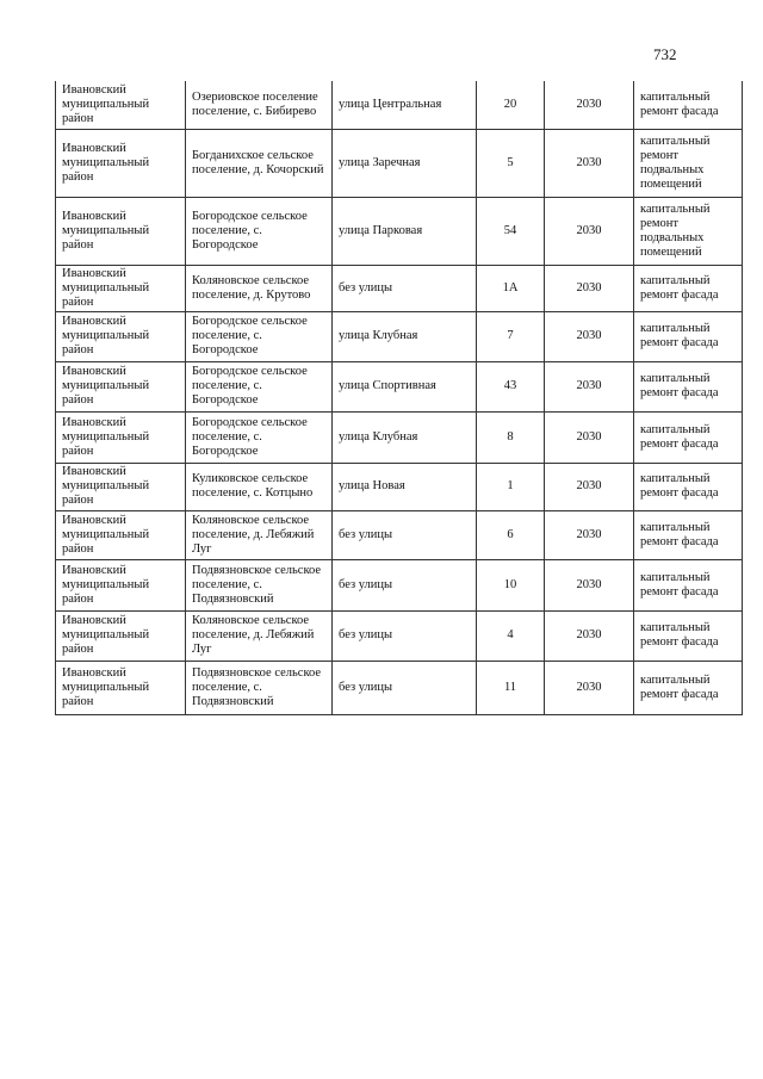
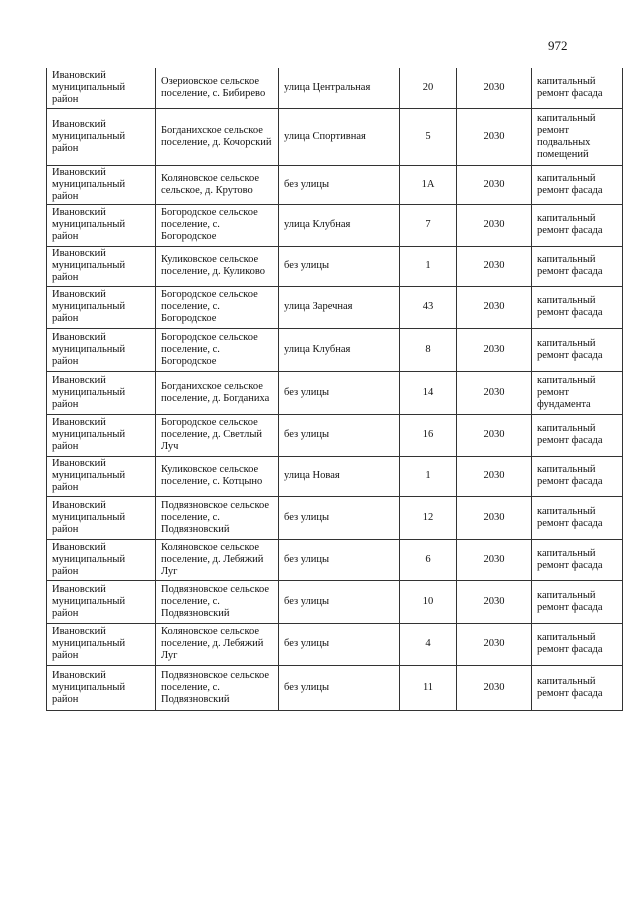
- 732
+ 972
- Ивановский муниципальный район	Озериовское поселение поселение, с. Бибирево	улица Центральная	20	2030	капитальный ремонт фасада
+ Ивановский муниципальный район	Озериовское сельское поселение, с. Бибирево	улица Центральная	20	2030	капитальный ремонт фасада
- Ивановский муниципальный район	Богданихское сельское поселение, д. Кочорский	улица Заречная	5	2030	капитальный ремонт подвальных помещений
+ Ивановский муниципальный район	Богданихское сельское поселение, д. Кочорский	улица Спортивная	5	2030	капитальный ремонт подвальных помещений
- Ивановский муниципальный район	Богородское сельское поселение, с. Богородское	улица Парковая	54	2030	капитальный ремонт подвальных помещений
- Ивановский муниципальный район	Коляновское сельское поселение, д. Крутово	без улицы	1А	2030	капитальный ремонт фасада
+ Ивановский муниципальный район	Коляновское сельское сельское, д. Крутово	без улицы	1А	2030	капитальный ремонт фасада
  Ивановский муниципальный район	Богородское сельское поселение, с. Богородское	улица Клубная	7	2030	капитальный ремонт фасада
+ Ивановский муниципальный район	Куликовское сельское поселение, д. Куликово	без улицы	1	2030	капитальный ремонт фасада
- Ивановский муниципальный район	Богородское сельское поселение, с. Богородское	улица Спортивная	43	2030	капитальный ремонт фасада
+ Ивановский муниципальный район	Богородское сельское поселение, с. Богородское	улица Заречная	43	2030	капитальный ремонт фасада
  Ивановский муниципальный район	Богородское сельское поселение, с. Богородское	улица Клубная	8	2030	капитальный ремонт фасада
+ Ивановский муниципальный район	Богданихское сельское поселение, д. Богданиха	без улицы	14	2030	капитальный ремонт фундамента
+ Ивановский муниципальный район	Богородское сельское поселение, д. Светлый Луч	без улицы	16	2030	капитальный ремонт фасада
  Ивановский муниципальный район	Куликовское сельское поселение, с. Котцыно	улица Новая	1	2030	капитальный ремонт фасада
+ Ивановский муниципальный район	Подвязновское сельское поселение, с. Подвязновский	без улицы	12	2030	капитальный ремонт фасада
  Ивановский муниципальный район	Коляновское сельское поселение, д. Лебяжий Луг	без улицы	6	2030	капитальный ремонт фасада
  Ивановский муниципальный район	Подвязновское сельское поселение, с. Подвязновский	без улицы	10	2030	капитальный ремонт фасада
  Ивановский муниципальный район	Коляновское сельское поселение, д. Лебяжий Луг	без улицы	4	2030	капитальный ремонт фасада
  Ивановский муниципальный район	Подвязновское сельское поселение, с. Подвязновский	без улицы	11	2030	капитальный ремонт фасада
